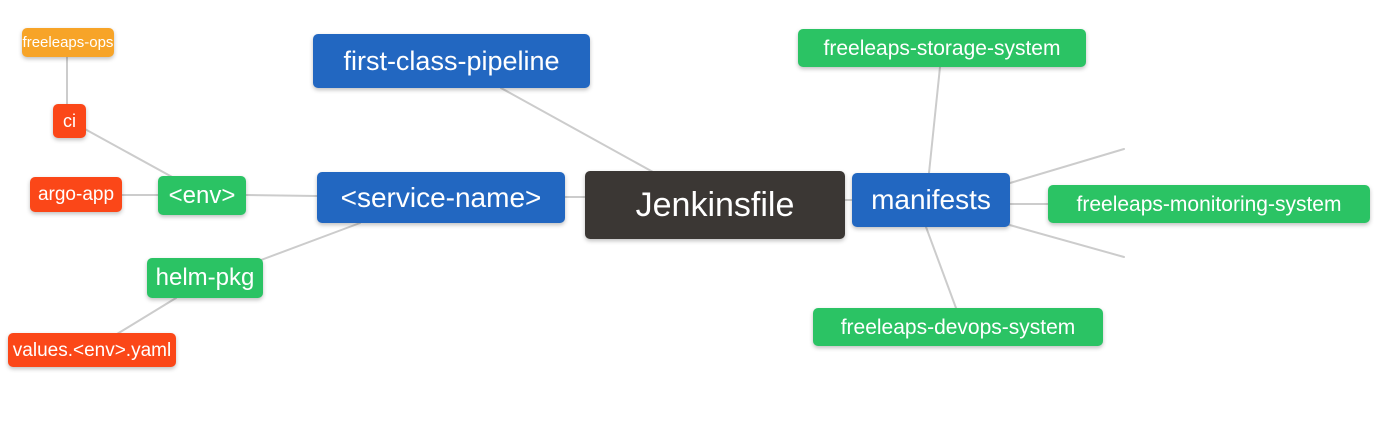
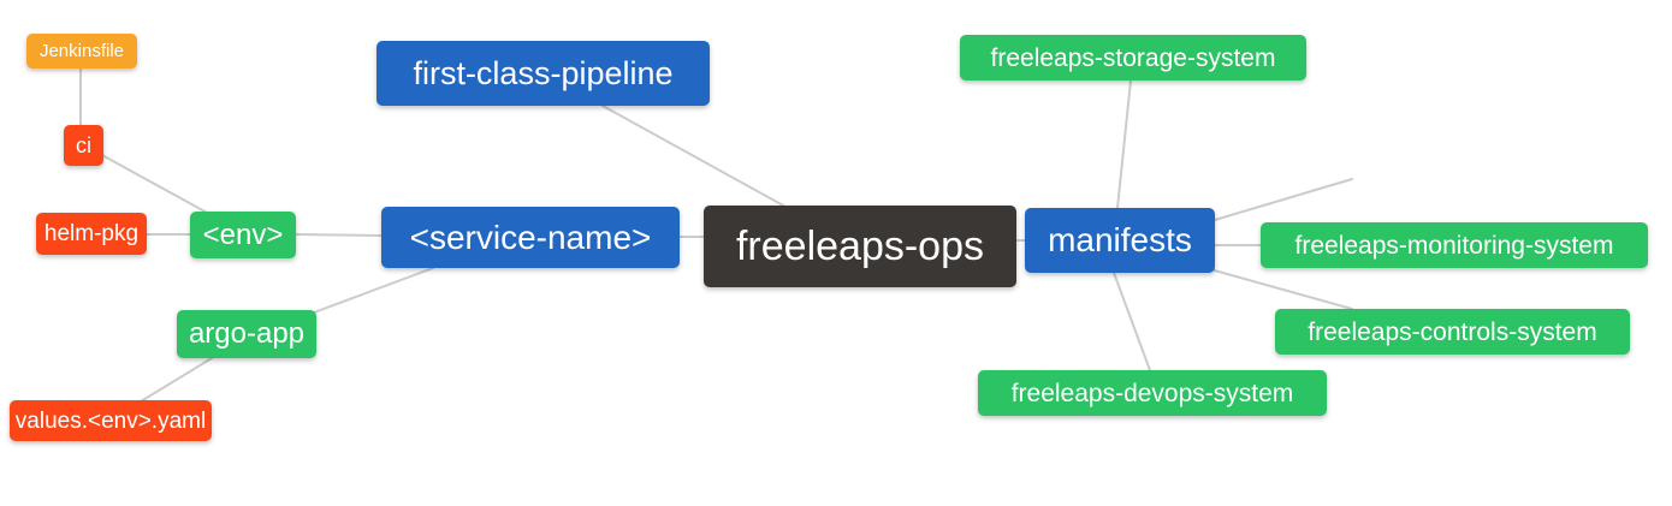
- freeleaps-ops
+ Jenkinsfile
  ci
- argo-app
+ helm-pkg
  <env>
- helm-pkg
+ argo-app
  values.<env>.yaml
  first-class-pipeline
  <service-name>
- Jenkinsfile
+ freeleaps-ops
  manifests
  freeleaps-storage-system
  freeleaps-monitoring-system
+ freeleaps-controls-system
  freeleaps-devops-system
